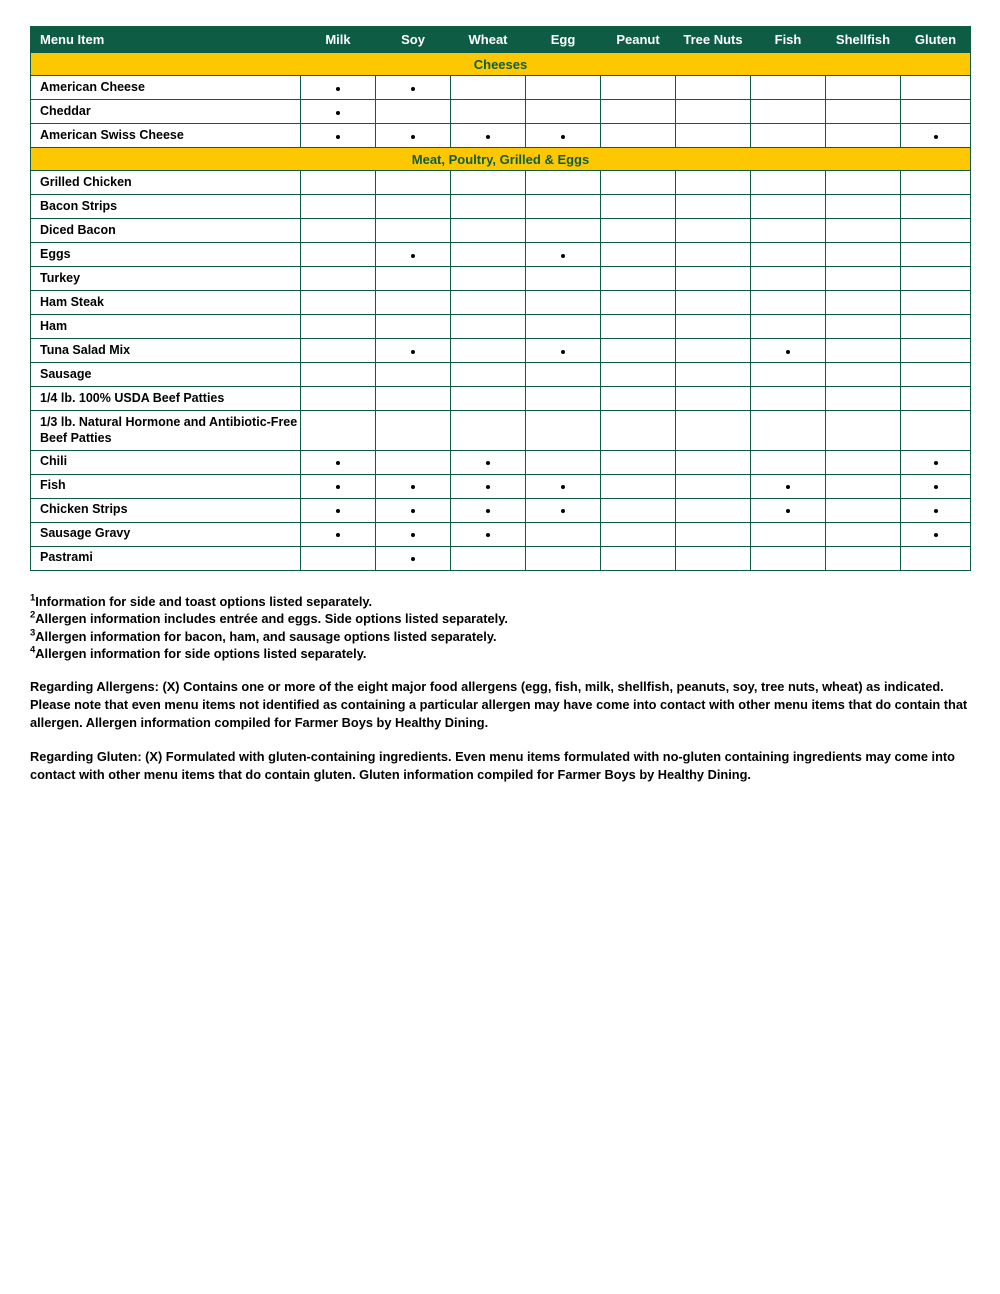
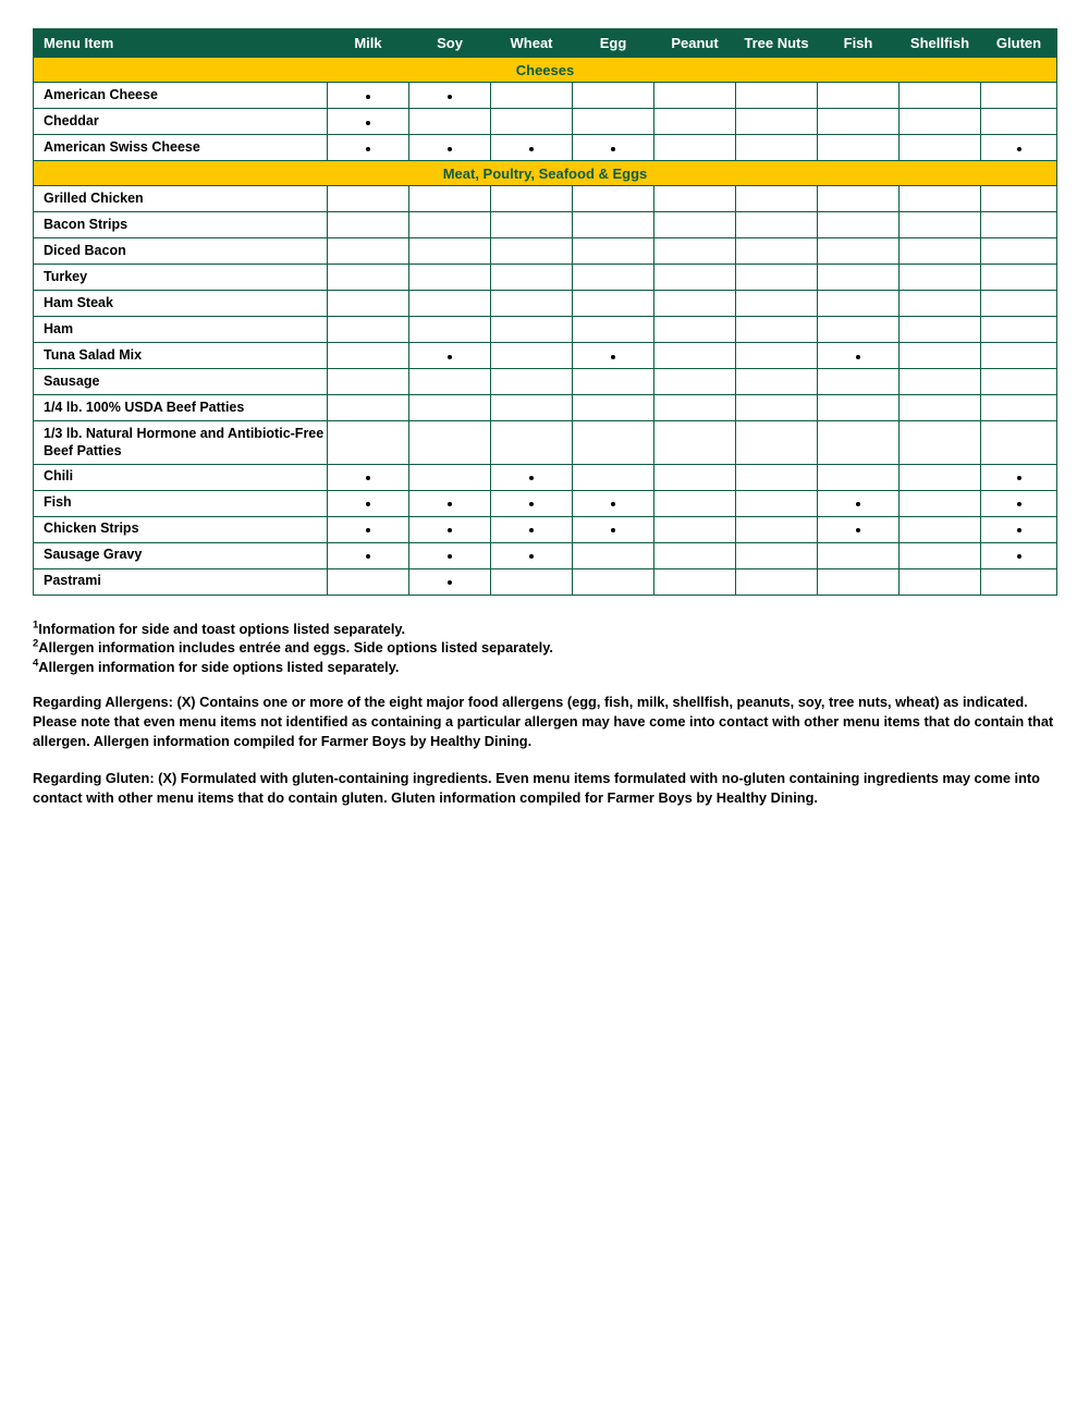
  Menu Item	Milk	Soy	Wheat	Egg	Peanut	Tree Nuts	Fish	Shellfish	Gluten
  Cheeses
  American Cheese
  Cheddar
  American Swiss Cheese
- Meat, Poultry, Grilled & Eggs
+ Meat, Poultry, Seafood & Eggs
  Grilled Chicken
  Bacon Strips
  Diced Bacon
- Eggs
  Turkey
  Ham Steak
  Ham
  Tuna Salad Mix
  Sausage
  1/4 lb. 100% USDA Beef Patties
  1/3 lb. Natural Hormone and Antibiotic-Free Beef Patties
  Chili
  Fish
  Chicken Strips
  Sausage Gravy
  Pastrami
  1Information for side and toast options listed separately.
  2Allergen information includes entrée and eggs. Side options listed separately.
- 3Allergen information for bacon, ham, and sausage options listed separately.
  4Allergen information for side options listed separately.
  Regarding Allergens: (X) Contains one or more of the eight major food allergens (egg, fish, milk, shellfish, peanuts, soy, tree nuts, wheat) as indicated.
  Please note that even menu items not identified as containing a particular allergen may have come into contact with other menu items that do contain that allergen. Allergen information compiled for Farmer Boys by Healthy Dining.
  Regarding Gluten: (X) Formulated with gluten-containing ingredients. Even menu items formulated with no-gluten containing ingredients may come into contact with other menu items that do contain gluten. Gluten information compiled for Farmer Boys by Healthy Dining.
